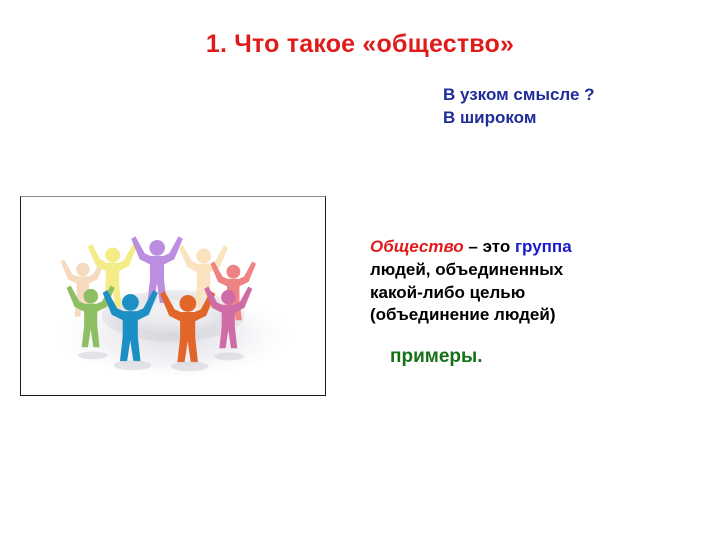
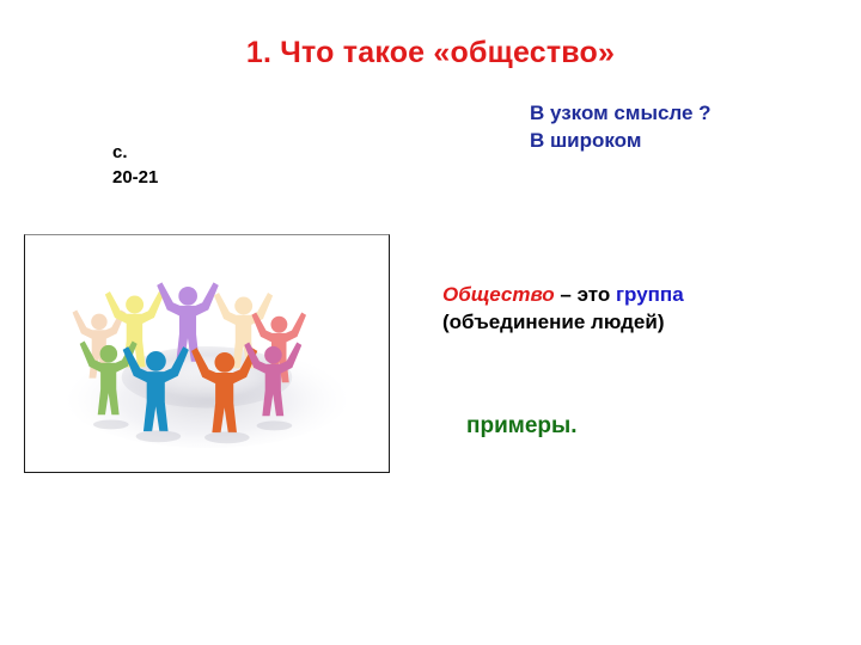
  1. Что такое «общество»
+ с.
+ 20-21
  В узком смысле ?
  В широком
  Общество – это группа
- людей, объединенных
- какой-либо целью
  (объединение людей)
  примеры.
